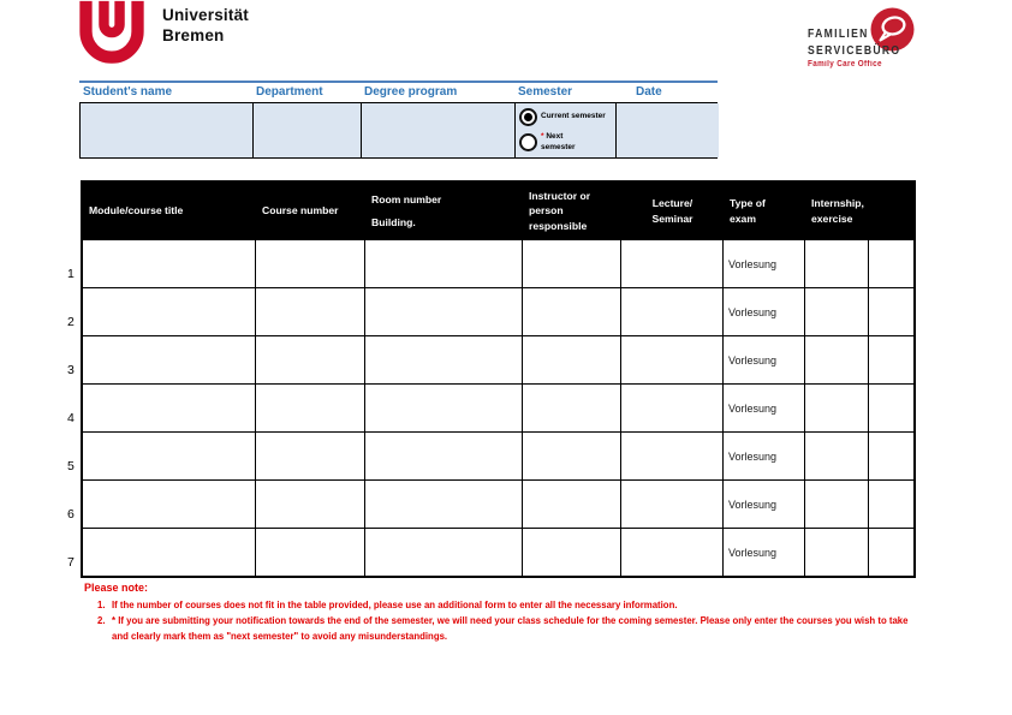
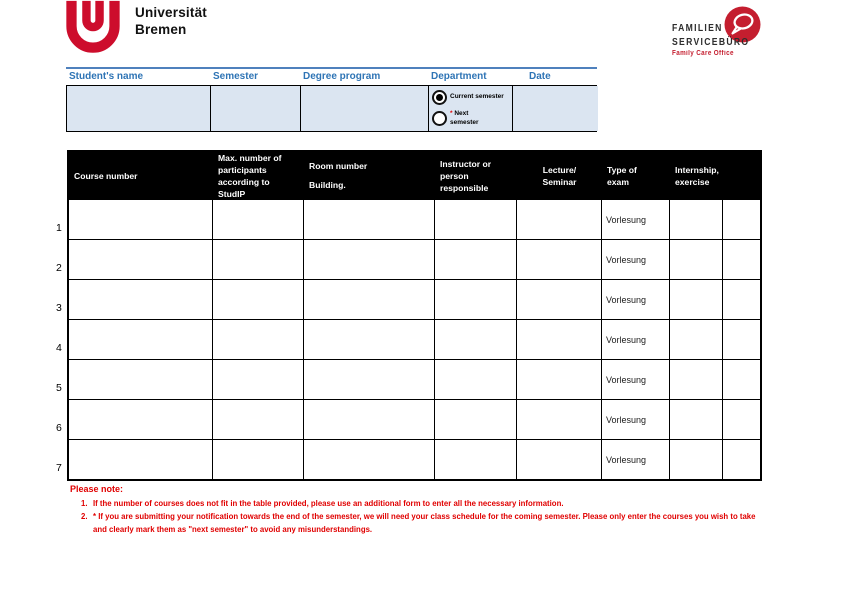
  Universität
  Bremen
  FAMILIEN
  SERVICEBÜRO
  Student's name
- Department
+ Semester
  Degree program
- Semester
+ Department
  Date
- Module/course title
  Course number
+ Max. number of
+ participants according to
+ StudIP
  Room number
  Building.
  Instructor or
  person
  responsible
  Lecture/
  Seminar
  Type of
  exam
  Internship,
  exercise
  1
  Vorlesung
  2
  Vorlesung
  3
  Vorlesung
  4
  Vorlesung
  5
  Vorlesung
  6
  Vorlesung
  7
  Vorlesung
  Please note:
  1.
  If the number of courses does not fit in the table provided, please use an additional form to enter all the necessary information.
  2.
  * If you are submitting your notification towards the end of the semester, we will need your class schedule for the coming semester. Please only enter the courses you wish to take and clearly mark them as "next semester" to avoid any misunderstandings.
